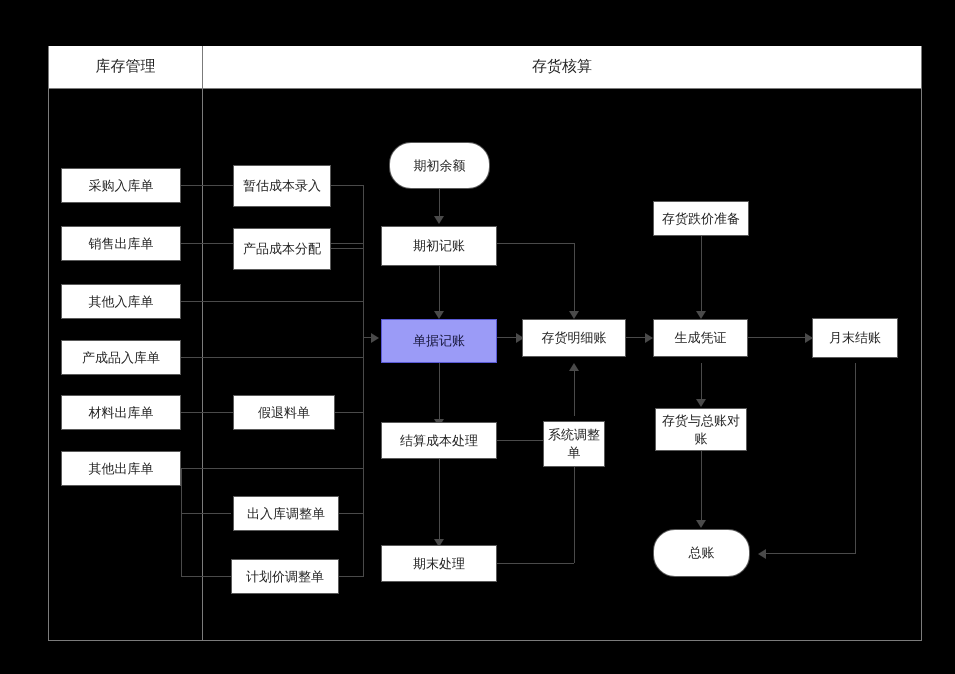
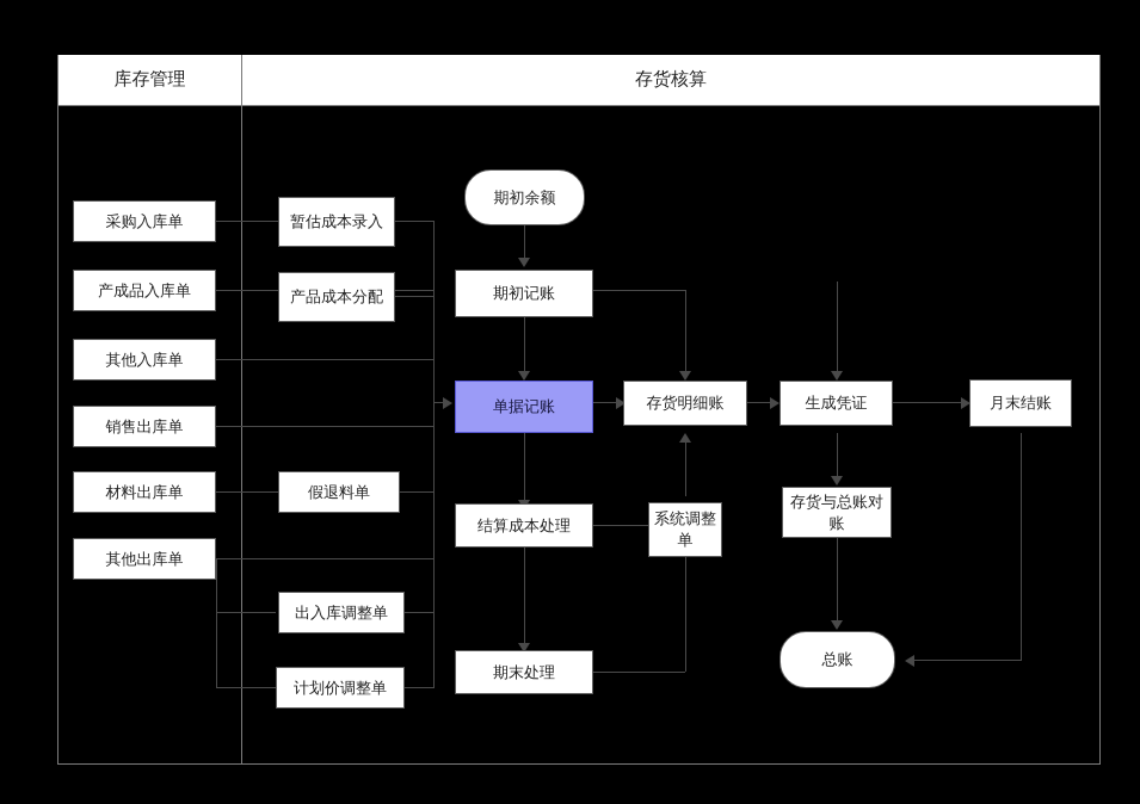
  库存管理
  存货核算
  采购入库单
- 销售出库单
+ 产成品入库单
  其他入库单
- 产成品入库单
+ 销售出库单
  材料出库单
  其他出库单
  暂估成本录入
  产品成本分配
  假退料单
  出入库调整单
  计划价调整单
  期初余额
  期初记账
  单据记账
  存货明细账
  结算成本处理
  系统调整单
  期末处理
- 存货跌价准备
  生成凭证
  月末结账
  存货与总账对账
  总账
